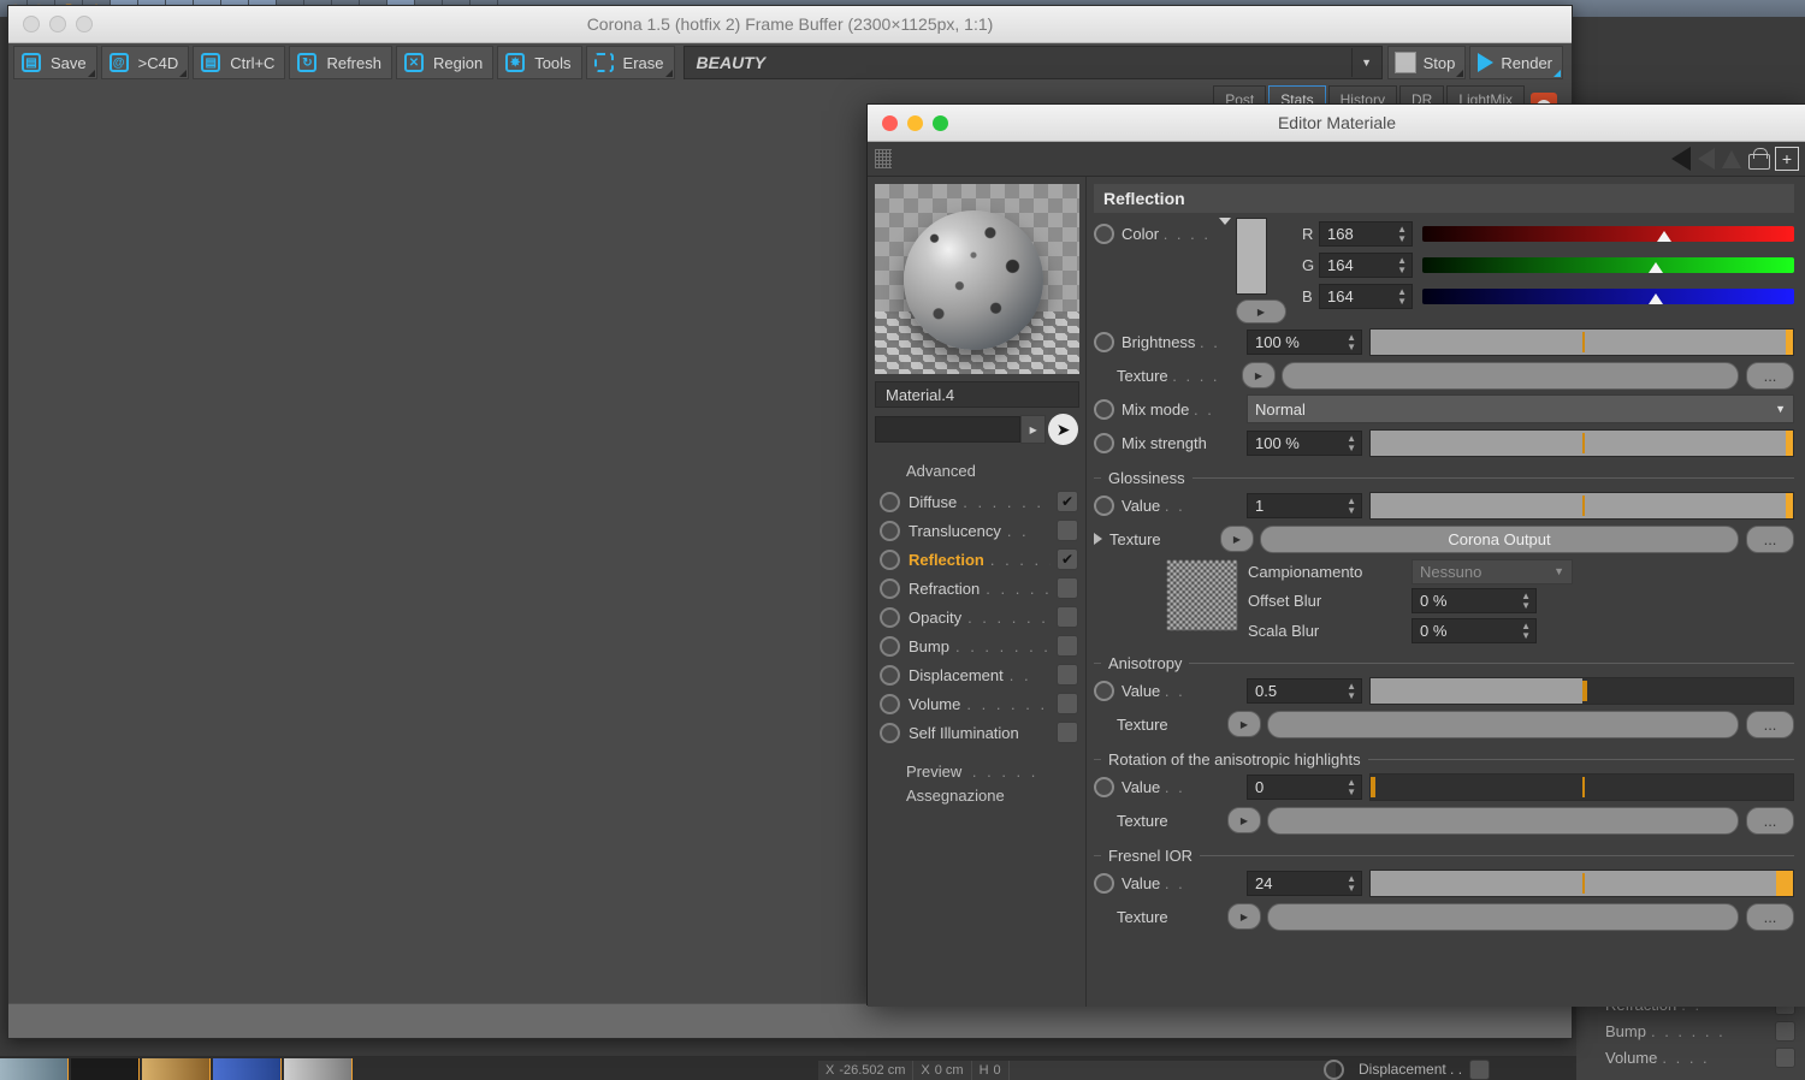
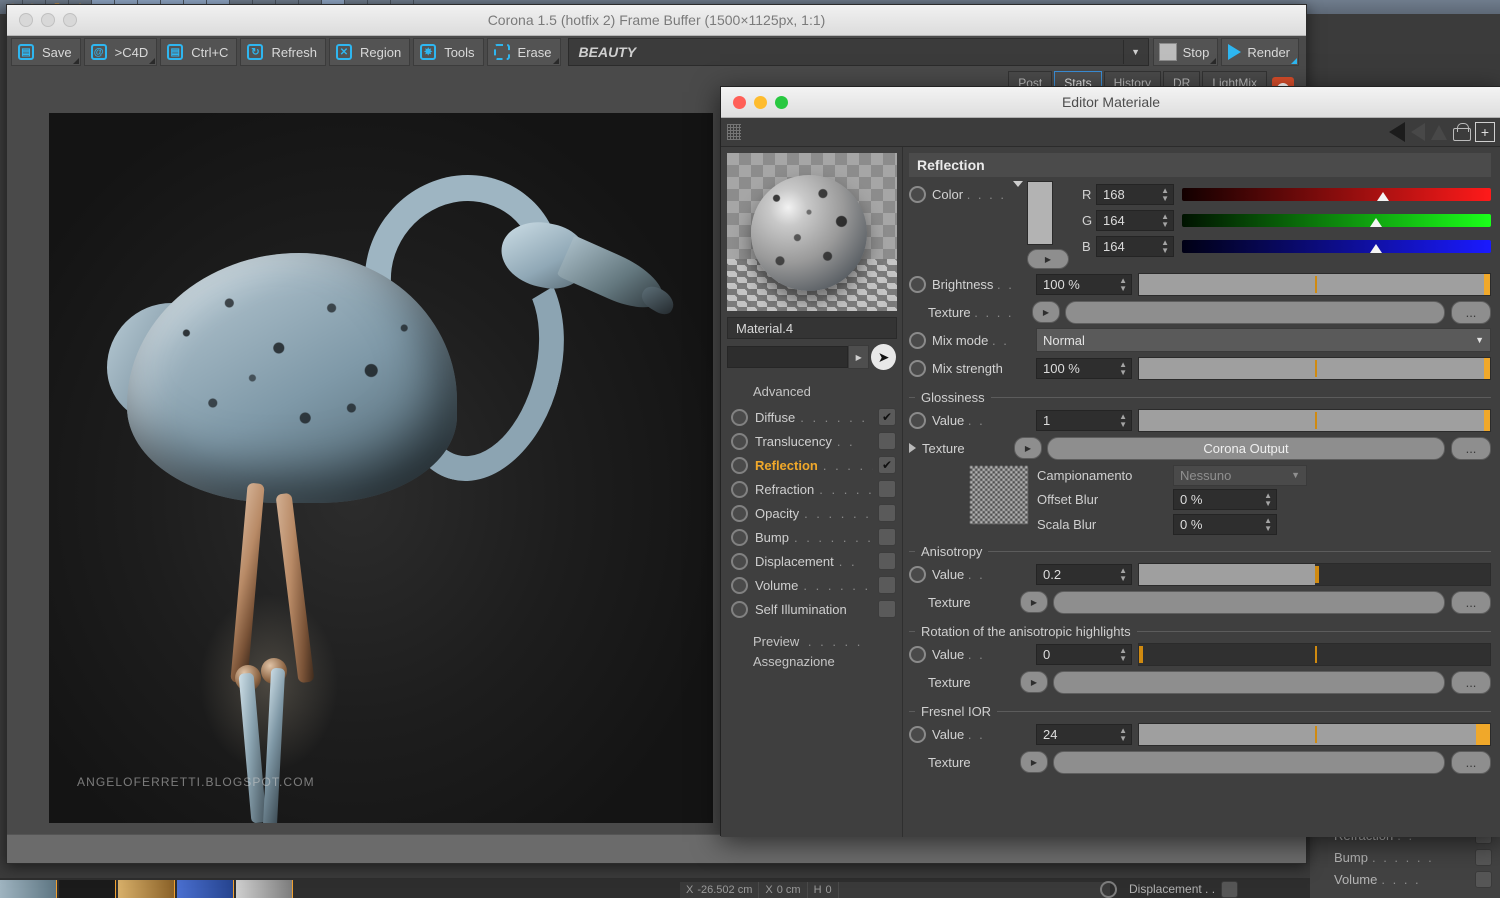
  X
  -26.502 cm
  X
  0 cm
  H
  0
  Bump
  . . . . . .
  Volume
  . . . .
  Displacement . .
- Corona 1.5 (hotfix 2) Frame Buffer (2300×1125px, 1:1)
+ Corona 1.5 (hotfix 2) Frame Buffer (1500×1125px, 1:1)
  ▤
  Save
  @
  >C4D
  ▤
  Ctrl+C
  ↻
  Refresh
  ✕
  Region
  ✸
  Tools
  Erase
  BEAUTY
  ▼
  Stop
  Render
+ ANGELOFERRETTI.BLOGSPOT.COM
  Post
  Stats
  History
  DR
  LightMix
  Editor Materiale
  +
  Material.4
  ▶
  ➤
  Advanced
  Diffuse
  . . . . . .
  ✔
  Translucency
  . .
  Reflection
  . . . .
  ✔
  Refraction
  . . . . .
  Opacity
  . . . . . .
  Bump
  . . . . . . .
  Displacement
  . .
  Volume
  . . . . . .
  Self Illumination
  Preview . . . . .
  Assegnazione
  Reflection
  Color . . . .
  ▶
  R
  168
  ▲
  ▼
  G
  164
  ▲
  ▼
  B
  164
  ▲
  ▼
  Brightness . .
  100 %
  ▲
  ▼
  Texture . . . .
  ▶
  ...
  Mix mode . .
  Normal
  ▼
  Mix strength
  100 %
  ▲
  ▼
  Glossiness
  Value . .
  1
  ▲
  ▼
  Texture
  ▶
  Corona Output
  ...
  Campionamento
  Nessuno
  ▼
  Offset Blur
  0 %
  ▲
  ▼
  Scala Blur
  0 %
  ▲
  ▼
  Anisotropy
  Value . .
- 0.5
+ 0.2
  ▲
  ▼
  Texture
  ▶
  ...
  Rotation of the anisotropic highlights
  Value . .
  0
  ▲
  ▼
  Texture
  ▶
  ...
  Fresnel IOR
  Value . .
  24
  ▲
  ▼
  Texture
  ▶
  ...
